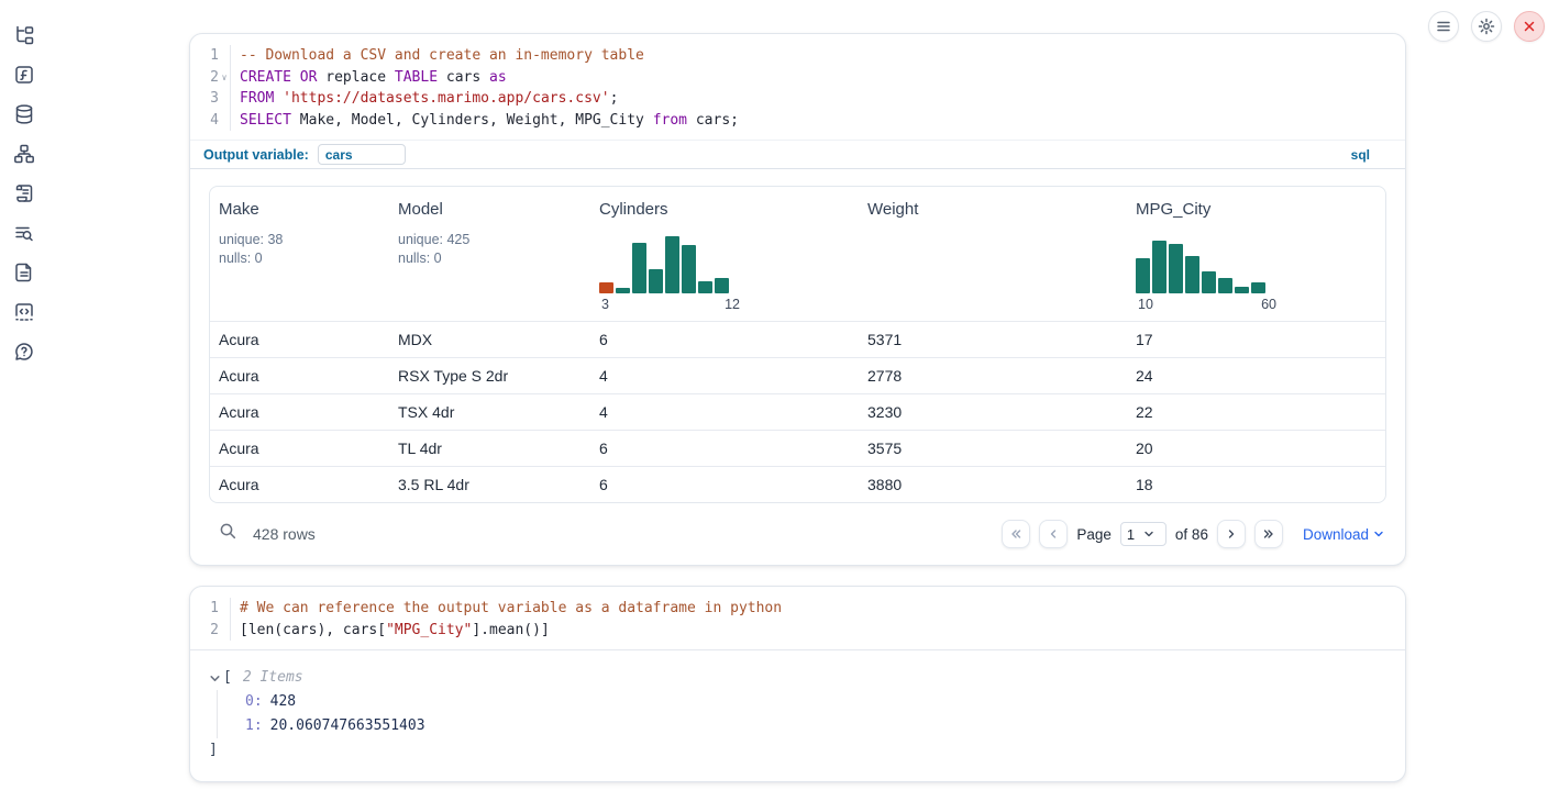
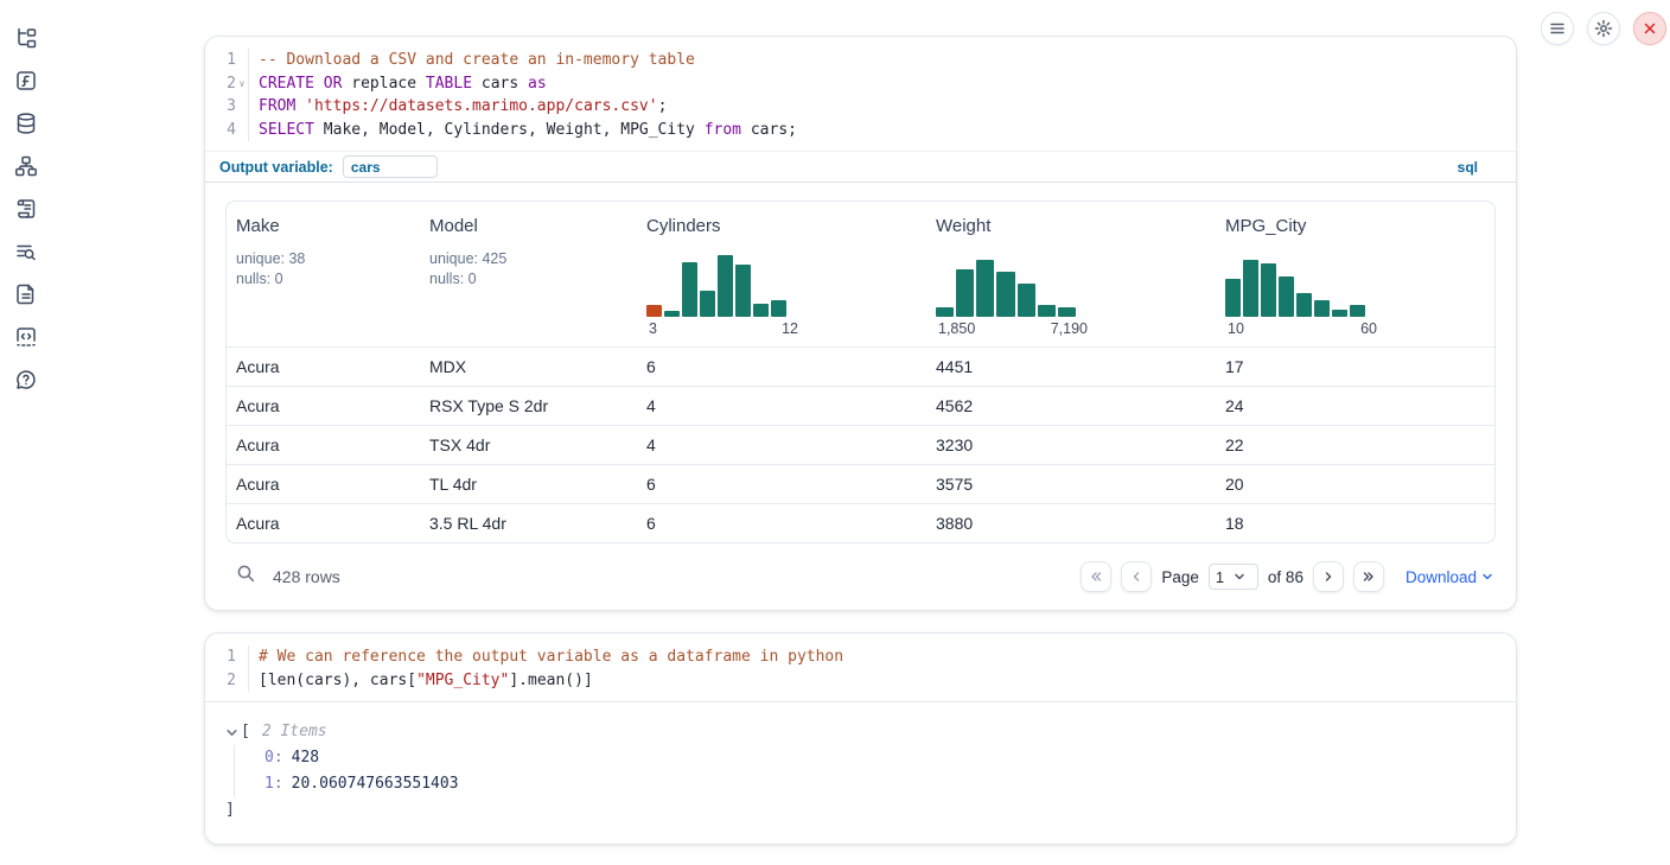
  1
  -- Download a CSV and create an in-memory table
  2
  ∨
  CREATE OR replace TABLE cars as
  3
  FROM 'https://datasets.marimo.app/cars.csv';
  4
  SELECT Make, Model, Cylinders, Weight, MPG_City from cars;
  Output variable:
  cars
  sql
  Make
  unique: 38
  nulls: 0
  Model
  unique: 425
  nulls: 0
  Cylinders
  3
  12
  Weight
+ 1,850
+ 7,190
  MPG_City
  10
  60
  Acura
  MDX
  6
- 5371
+ 4451
  17
  Acura
  RSX Type S 2dr
  4
- 2778
+ 4562
  24
  Acura
  TSX 4dr
  4
  3230
  22
  Acura
  TL 4dr
  6
  3575
  20
  Acura
  3.5 RL 4dr
  6
  3880
  18
  428 rows
  Page
  1
  of 86
  Download
  1
  # We can reference the output variable as a dataframe in python
  2
  [len(cars), cars["MPG_City"].mean()]
  [
  2 Items
  0: 428
  1: 20.060747663551403
  ]
